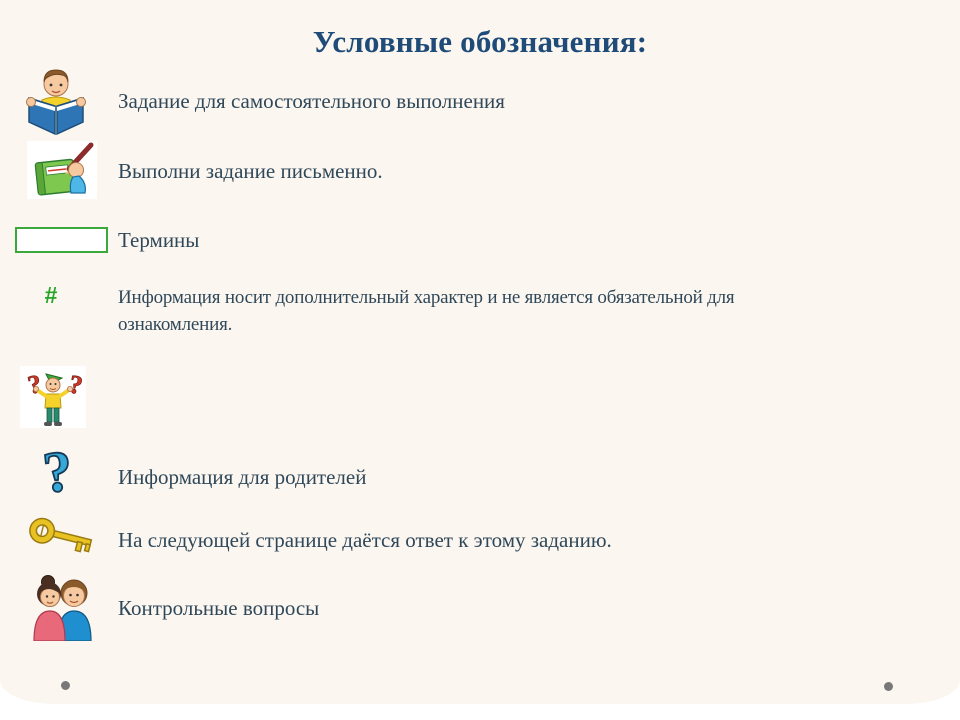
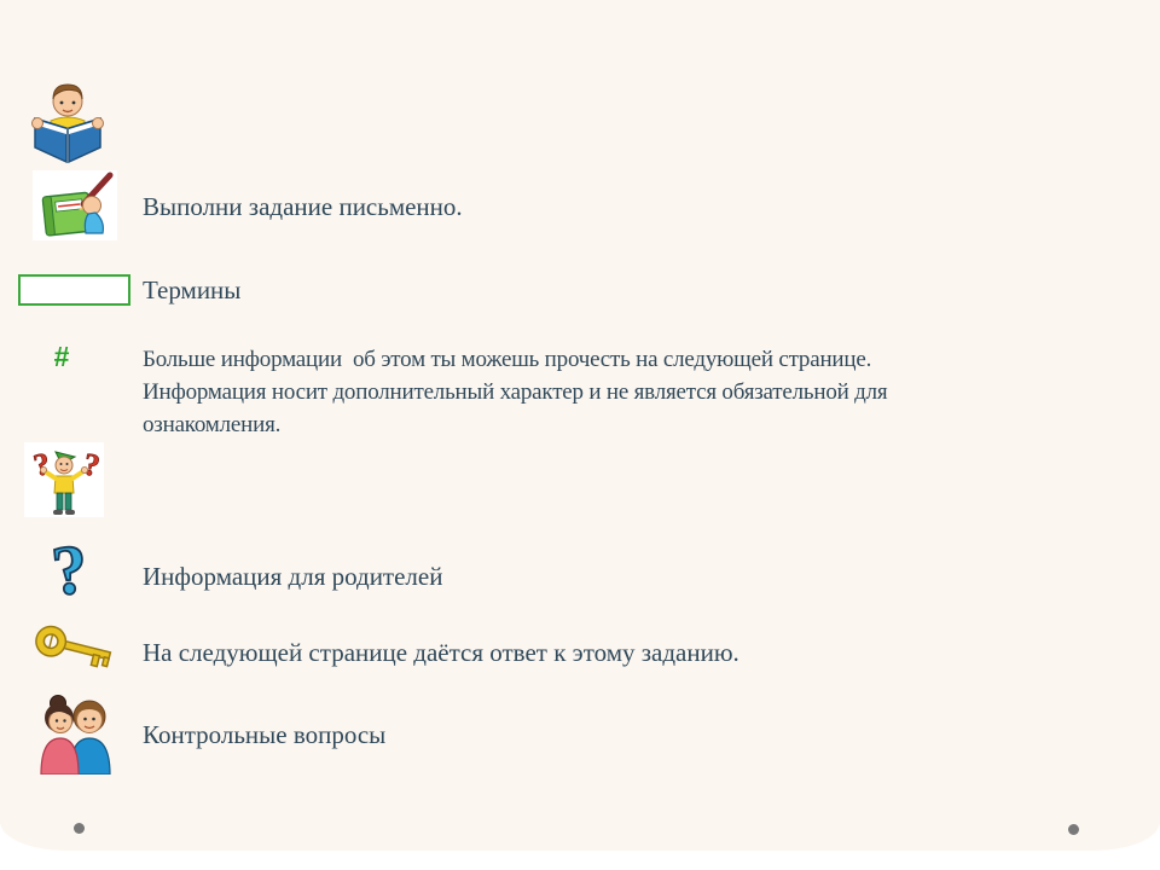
- Условные обозначения:
- Задание для самостоятельного выполнения
  Выполни задание письменно.
  Термины
  #
+ Больше информации об этом ты можешь прочесть на следующей странице.
  Информация носит дополнительный характер и не является обязательной для
  ознакомления.
  Информация для родителей
  На следующей странице даётся ответ к этому заданию.
  Контрольные вопросы
